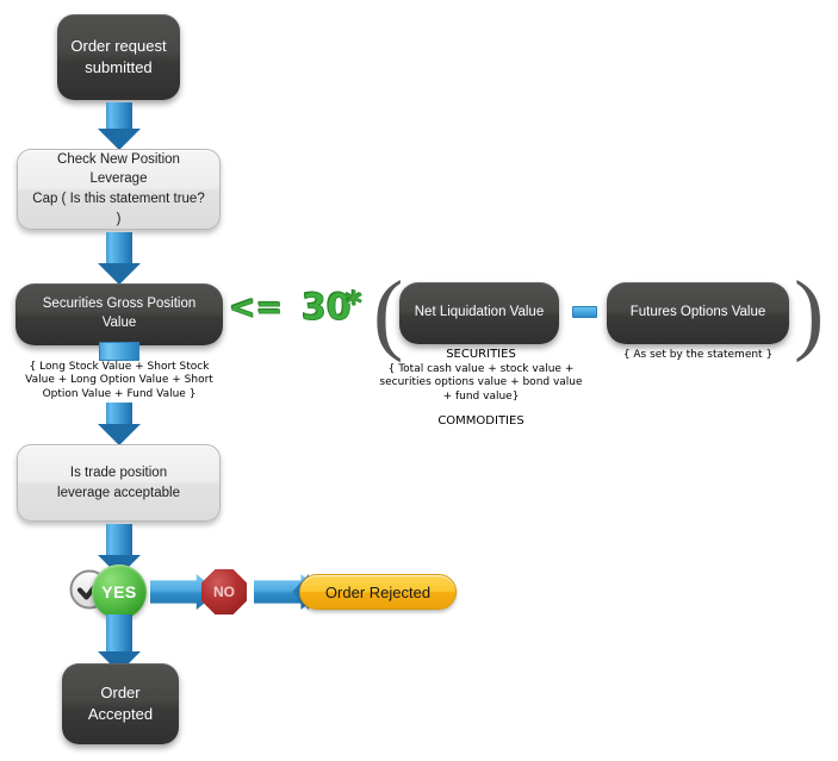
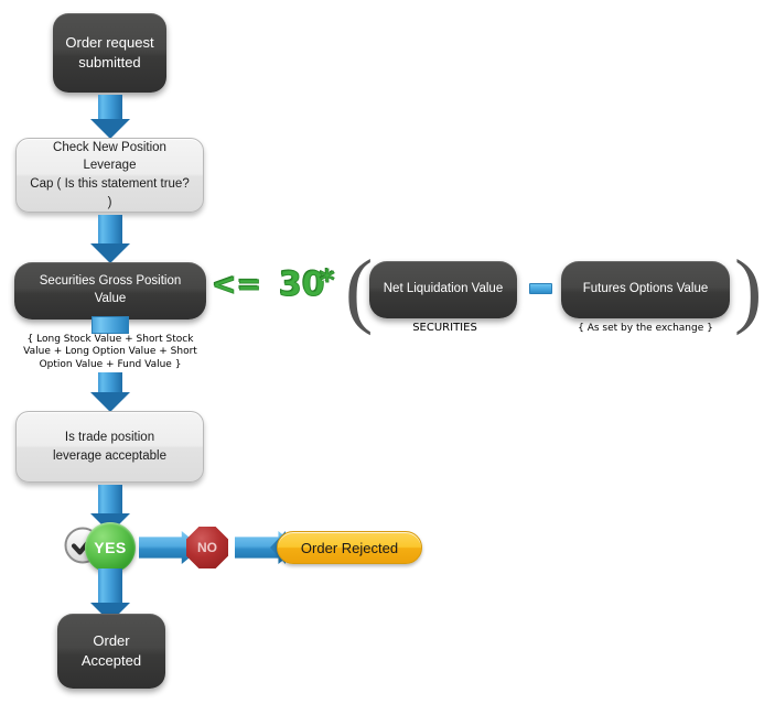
  Order request
  submitted
  Check New Position Leverage
  Cap ( Is this statement true? )
  Securities Gross Position Value
  <=
  30
  *
  (
  Net Liquidation Value
  Futures Options Value
  )
  { Long Stock Value + Short Stock
  Value + Long Option Value + Short
  Option Value + Fund Value }
  SECURITIES
- { Total cash value + stock value +
- securities options value + bond value
- + fund value}
- COMMODITIES
- { As set by the statement }
+ { As set by the exchange }
  Is trade position
  leverage acceptable
  YES
  NO
  Order Rejected
  Order
  Accepted
